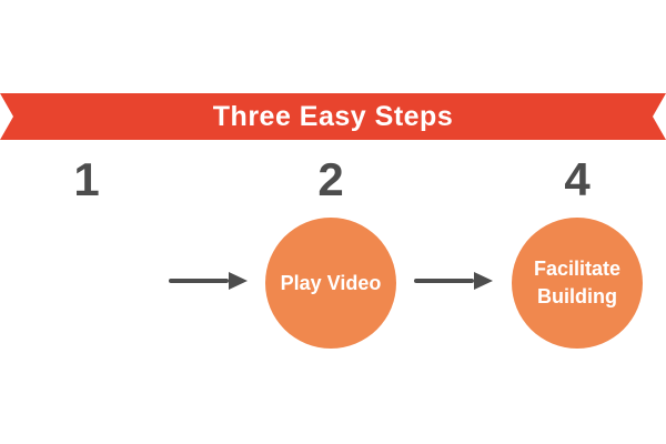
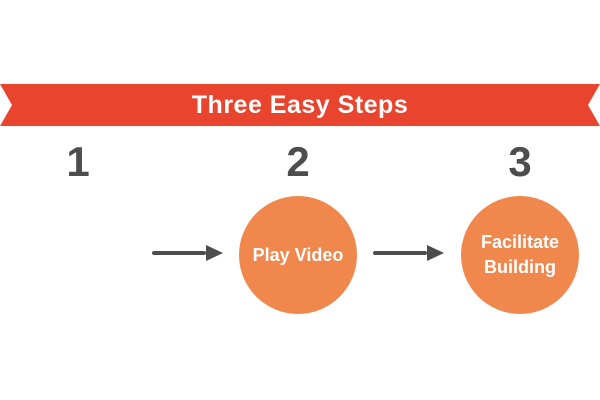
  Three Easy Steps
  1
  2
  Play Video
- 4
+ 3
  Facilitate Building
